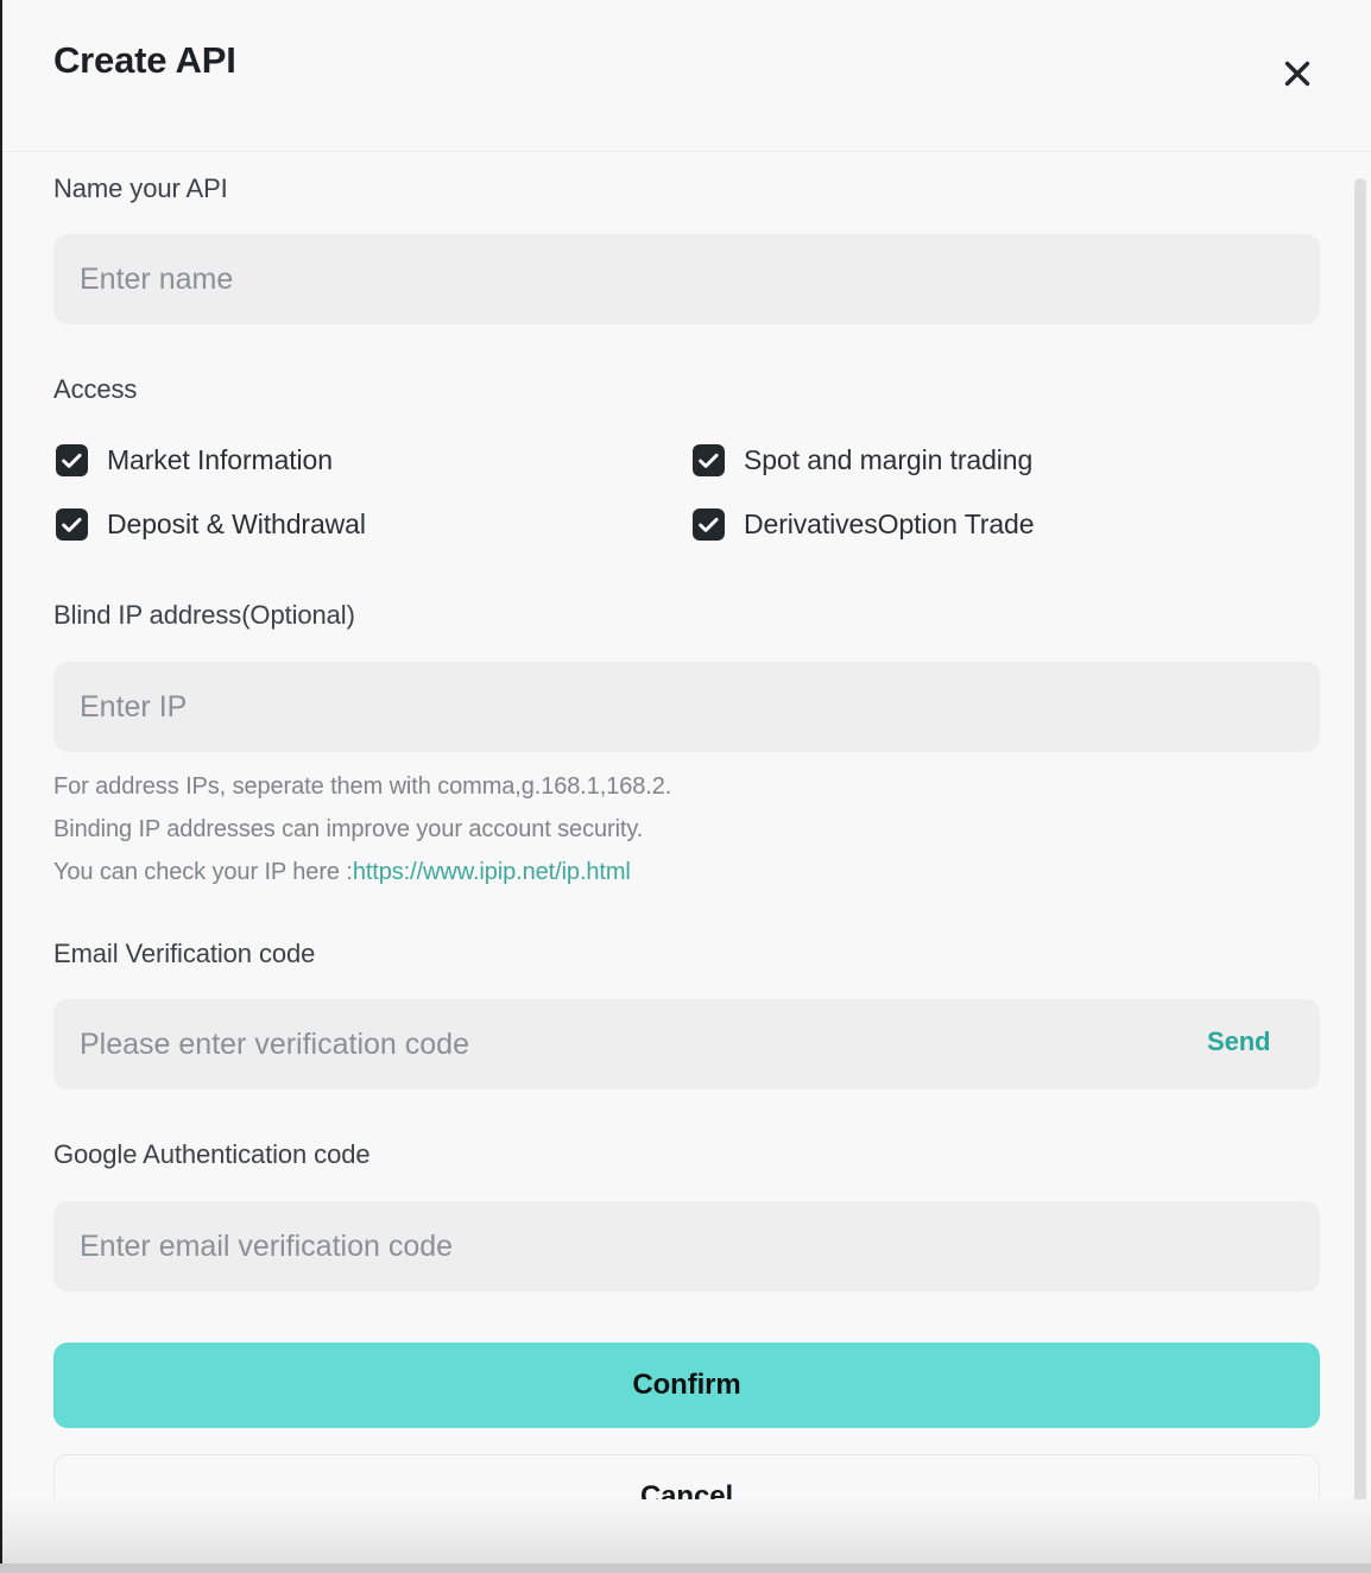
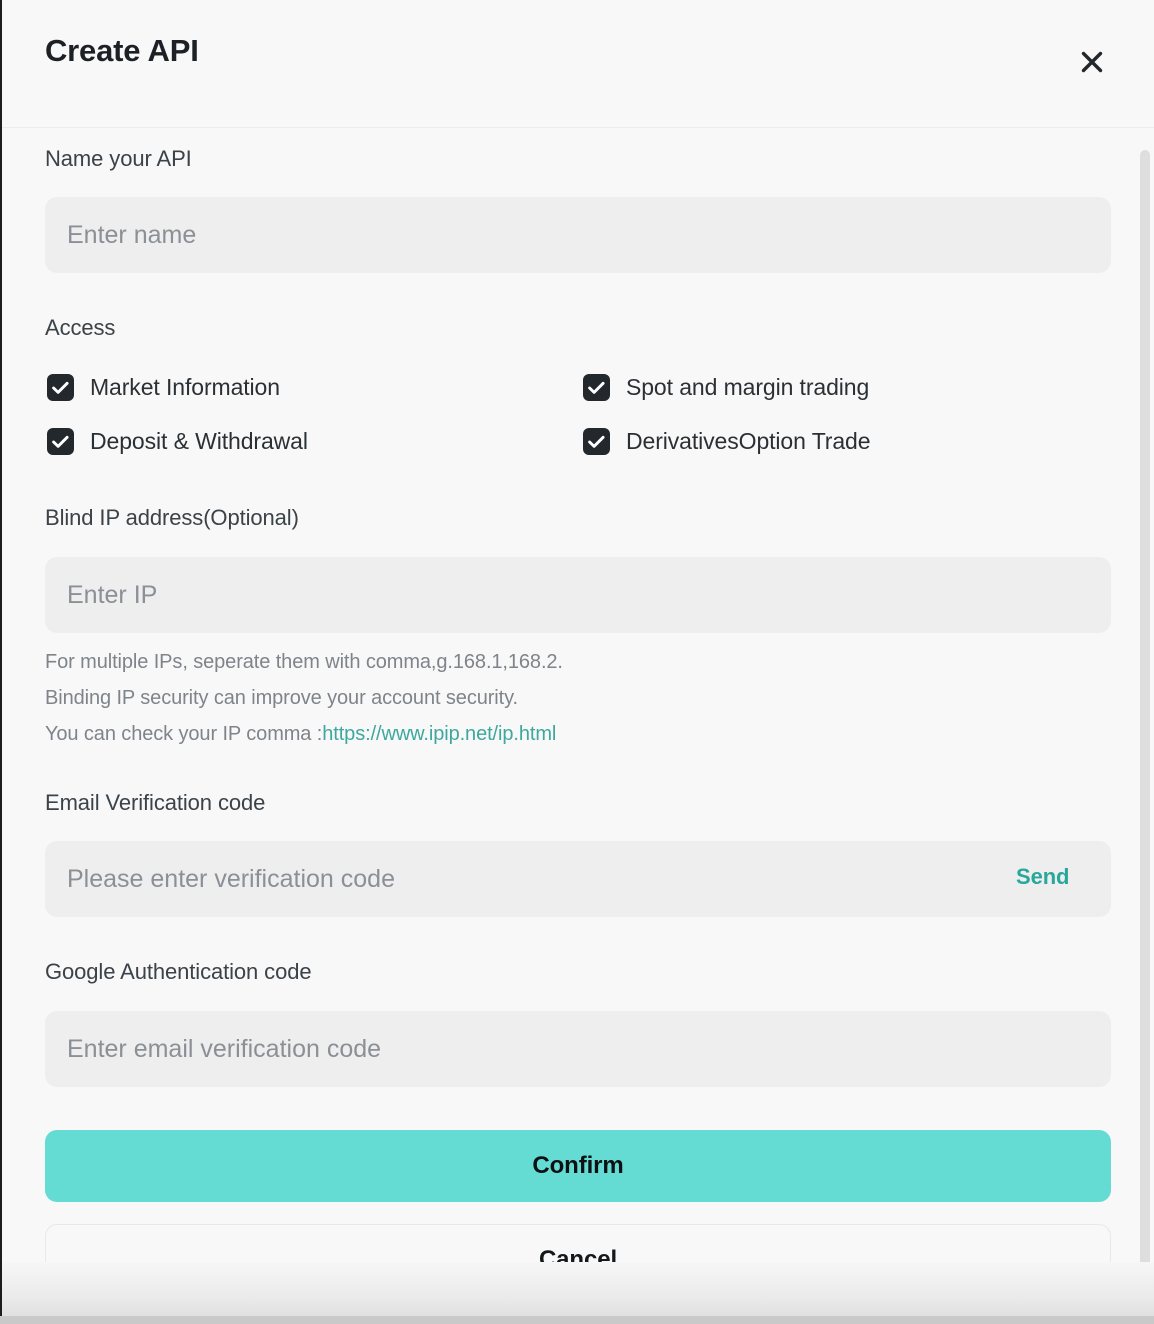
  Create API
  Name your API
  Enter name
  Access
  Market Information
  Spot and margin trading
  Deposit & Withdrawal
  DerivativesOption Trade
  Blind IP address(Optional)
  Enter IP
- For address IPs, seperate them with comma,g.168.1,168.2.
+ For multiple IPs, seperate them with comma,g.168.1,168.2.
- Binding IP addresses can improve your account security.
+ Binding IP security can improve your account security.
- You can check your IP here :https://www.ipip.net/ip.html
+ You can check your IP comma :https://www.ipip.net/ip.html
  Email Verification code
  Please enter verification code
  Send
  Google Authentication code
  Enter email verification code
  Confirm
  Cancel
